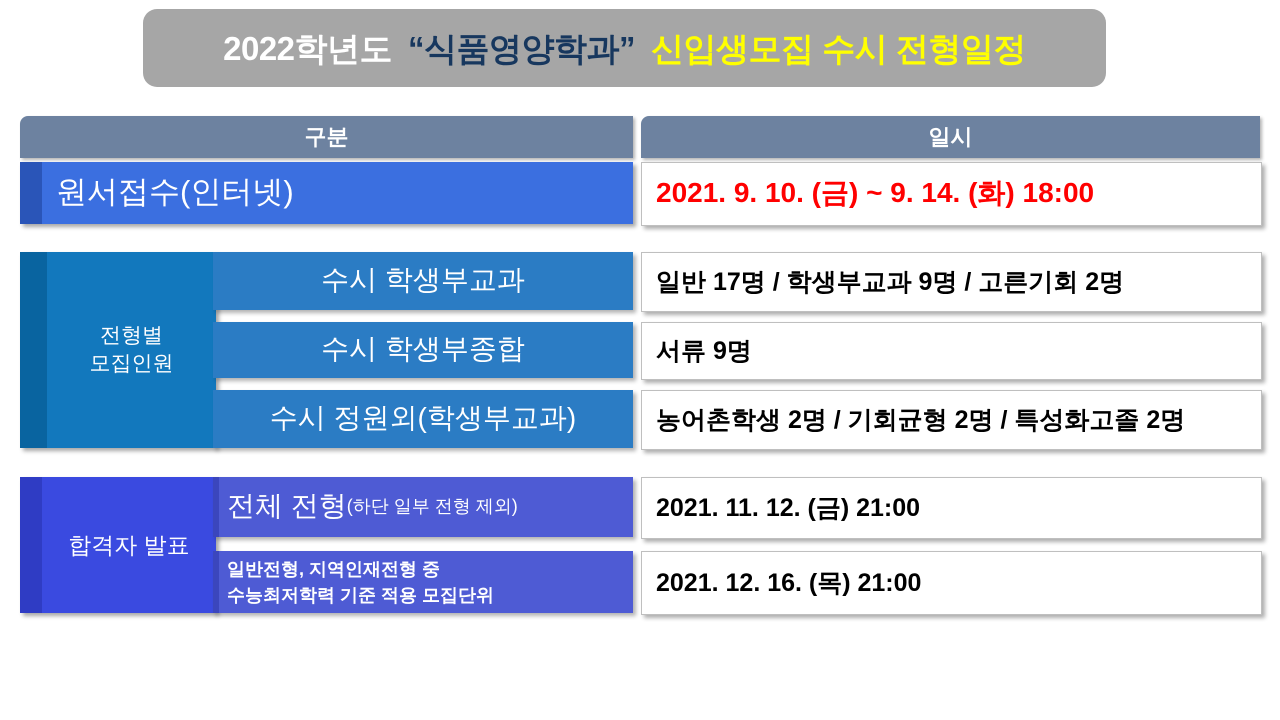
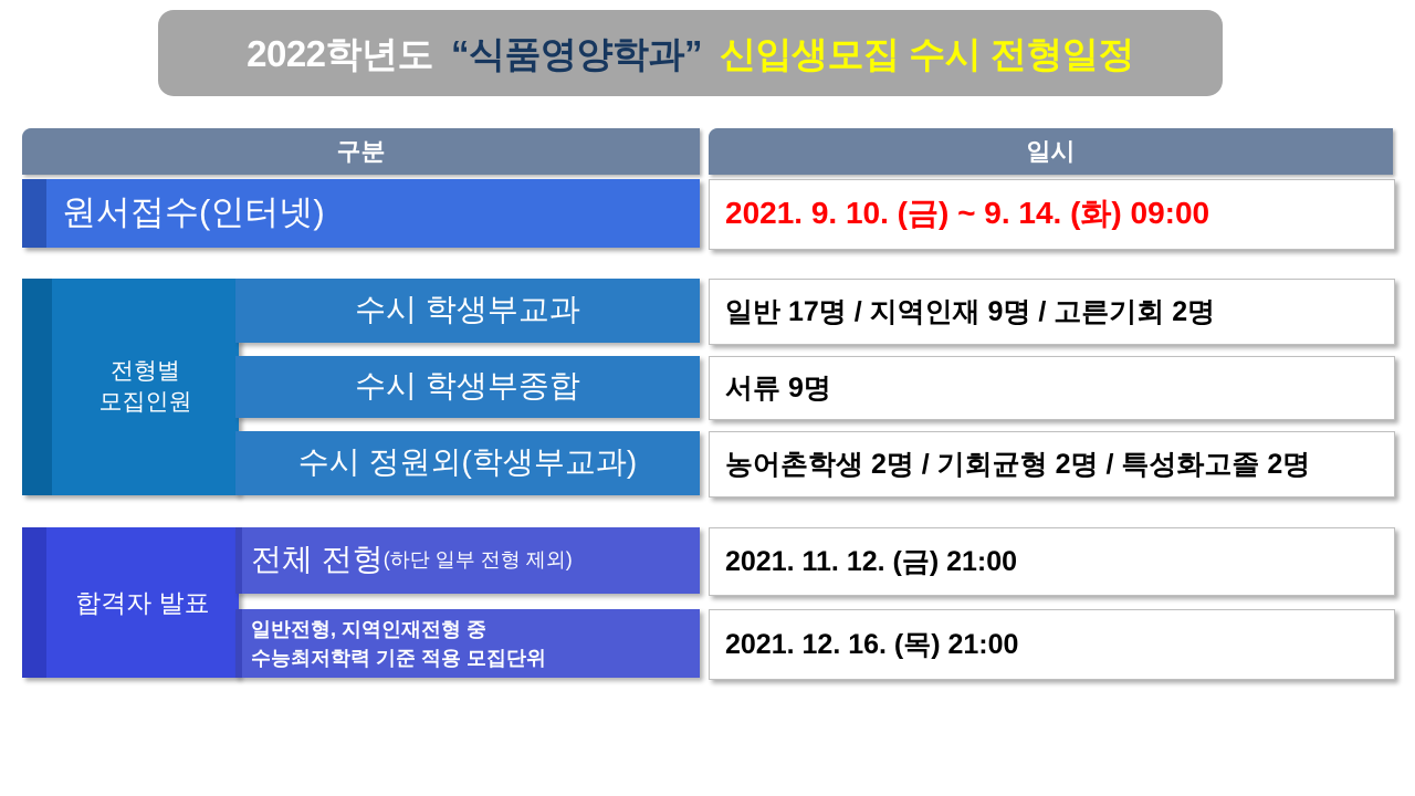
  2022학년도 “식품영양학과” 신입생모집 수시 전형일정
  구분
  일시
  원서접수(인터넷)
- 2021. 9. 10. (금) ~ 9. 14. (화) 18:00
+ 2021. 9. 10. (금) ~ 9. 14. (화) 09:00
  전형별
  모집인원
  수시 학생부교과
  수시 학생부종합
  수시 정원외(학생부교과)
- 일반 17명 / 학생부교과 9명 / 고른기회 2명
+ 일반 17명 / 지역인재 9명 / 고른기회 2명
  서류 9명
  농어촌학생 2명 / 기회균형 2명 / 특성화고졸 2명
  합격자 발표
  전체 전형
  (하단 일부 전형 제외)
  일반전형, 지역인재전형 중
  수능최저학력 기준 적용 모집단위
  2021. 11. 12. (금) 21:00
  2021. 12. 16. (목) 21:00
